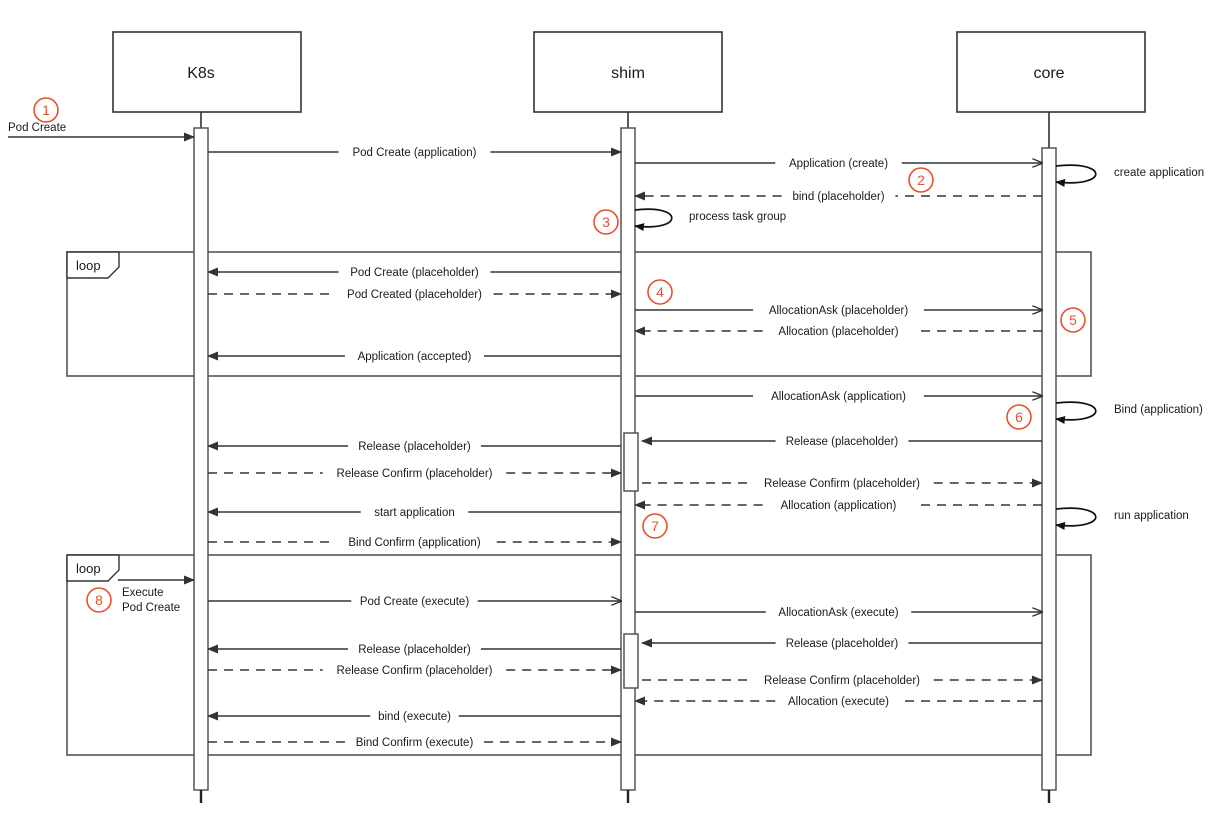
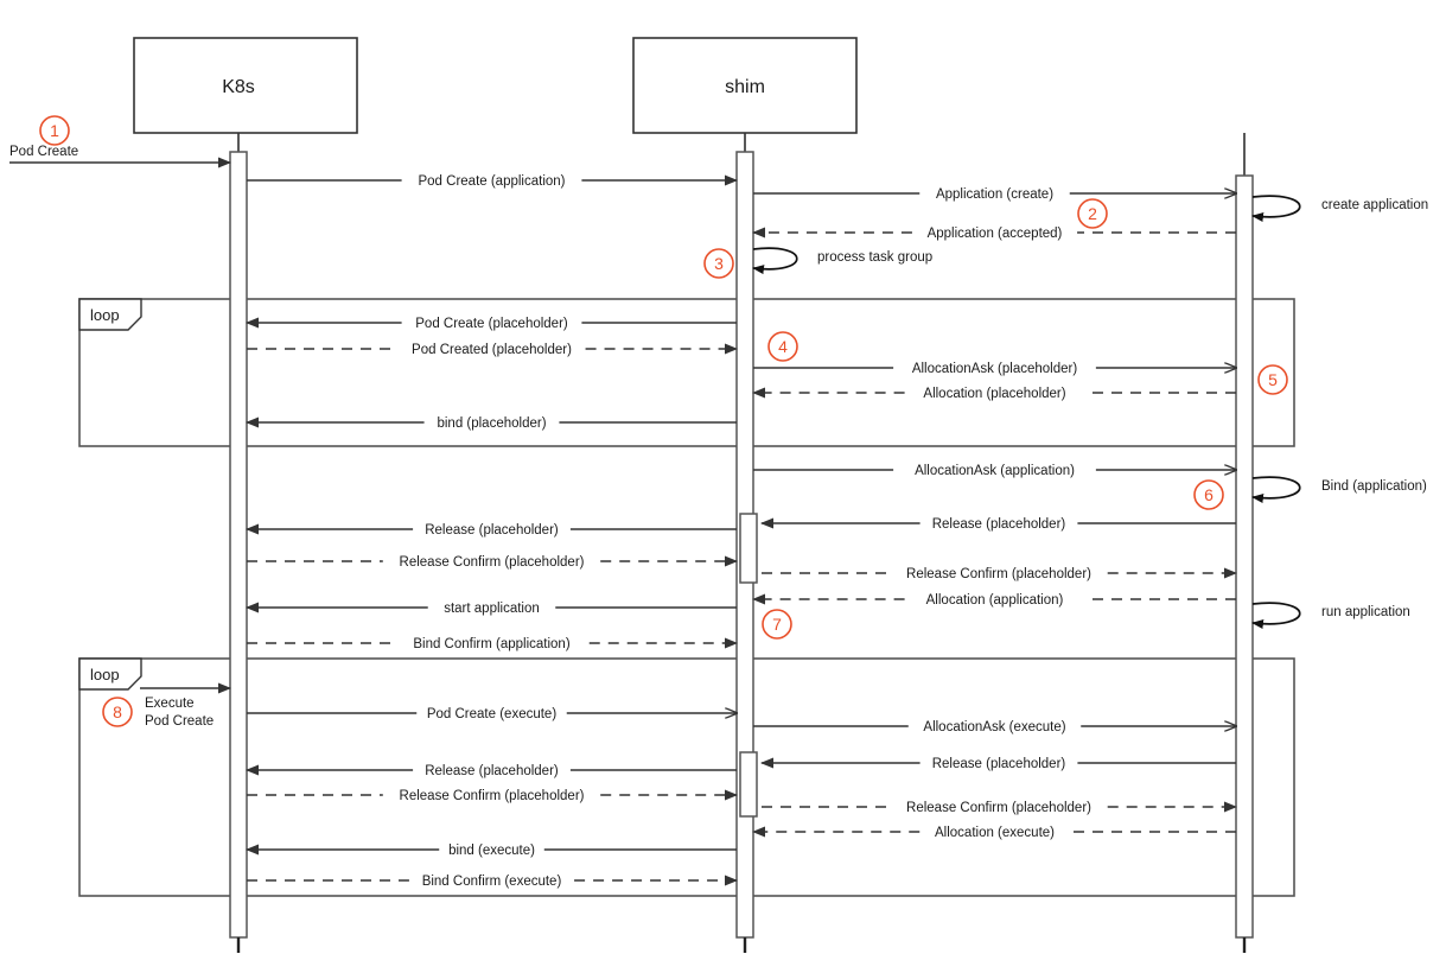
  loop
  loop
  Pod Create
  Pod Create (application)
  Application (create)
- bind (placeholder)
+ Application (accepted)
  process task group
  create application
  Pod Create (placeholder)
  Pod Created (placeholder)
  AllocationAsk (placeholder)
  Allocation (placeholder)
- Application (accepted)
+ bind (placeholder)
  AllocationAsk (application)
  Bind (application)
  Release (placeholder)
  Release (placeholder)
  Release Confirm (placeholder)
  Release Confirm (placeholder)
  start application
  Allocation (application)
  Bind Confirm (application)
  run application
  Execute
  Pod Create
  Pod Create (execute)
  AllocationAsk (execute)
  Release (placeholder)
  Release (placeholder)
  Release Confirm (placeholder)
  Release Confirm (placeholder)
  Allocation (execute)
  bind (execute)
  Bind Confirm (execute)
  K8s
  shim
- core
  1
  2
  3
  4
  5
  6
  7
  8
